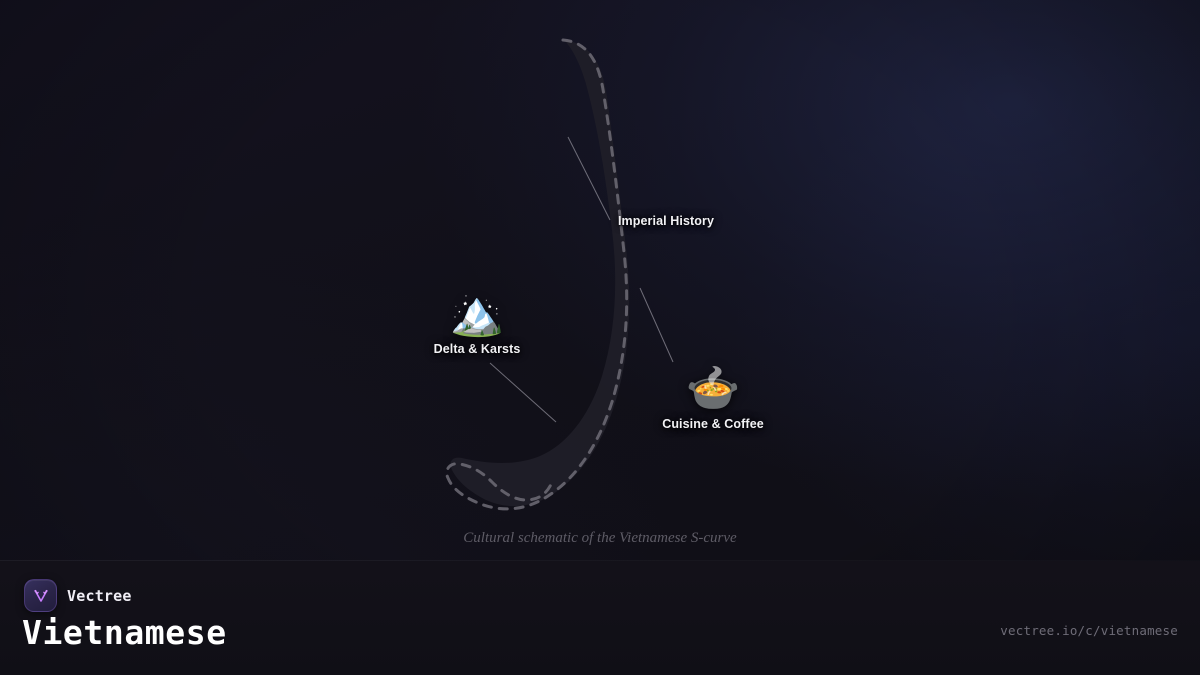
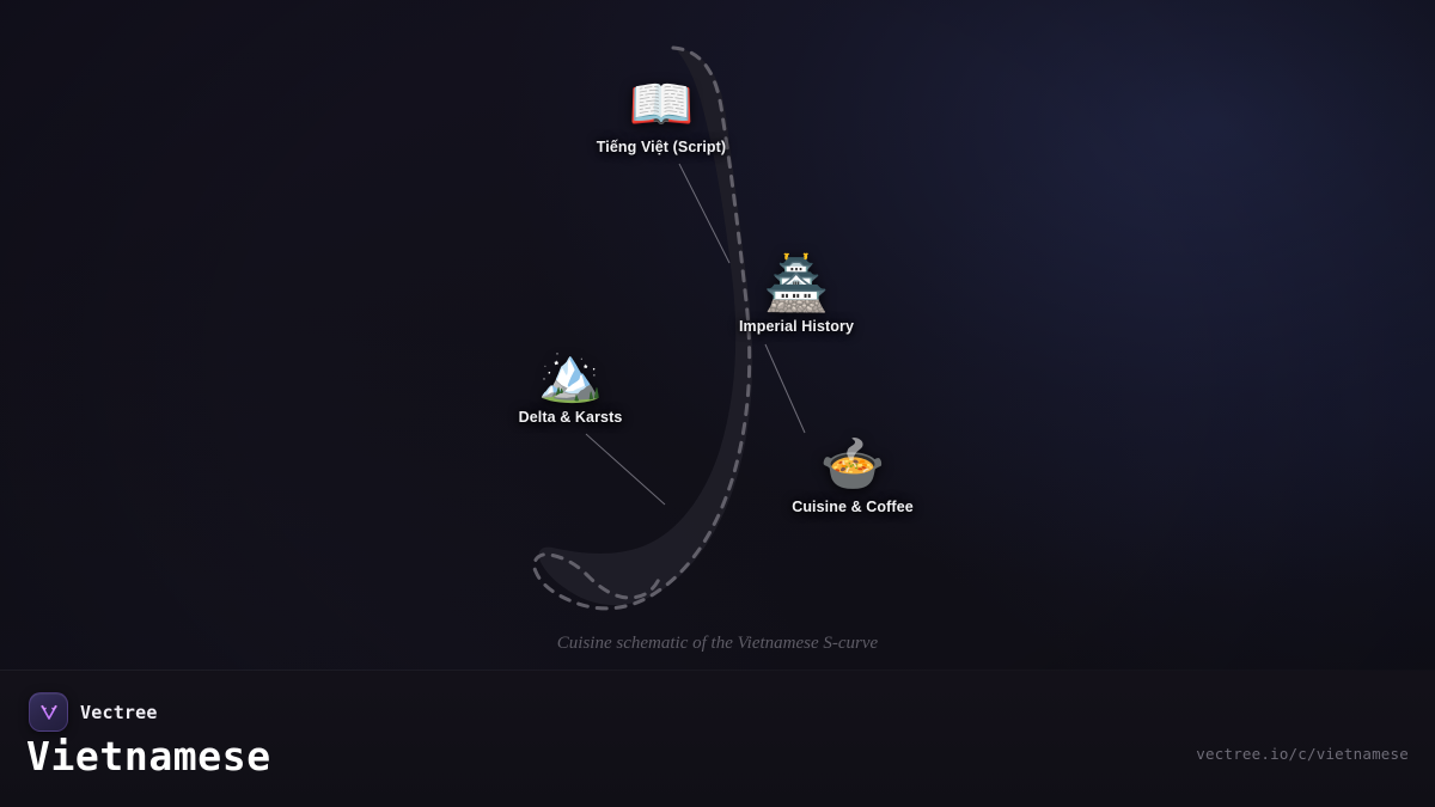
+ 📖
+ Tiếng Việt (Script)
+ 🏯
  Imperial History
  🏔️
  Delta & Karsts
  🍲
  Cuisine & Coffee
- Cultural schematic of the Vietnamese S-curve
+ Cuisine schematic of the Vietnamese S-curve
  Vectree
  Vietnamese
  vectree.io/c/vietnamese
